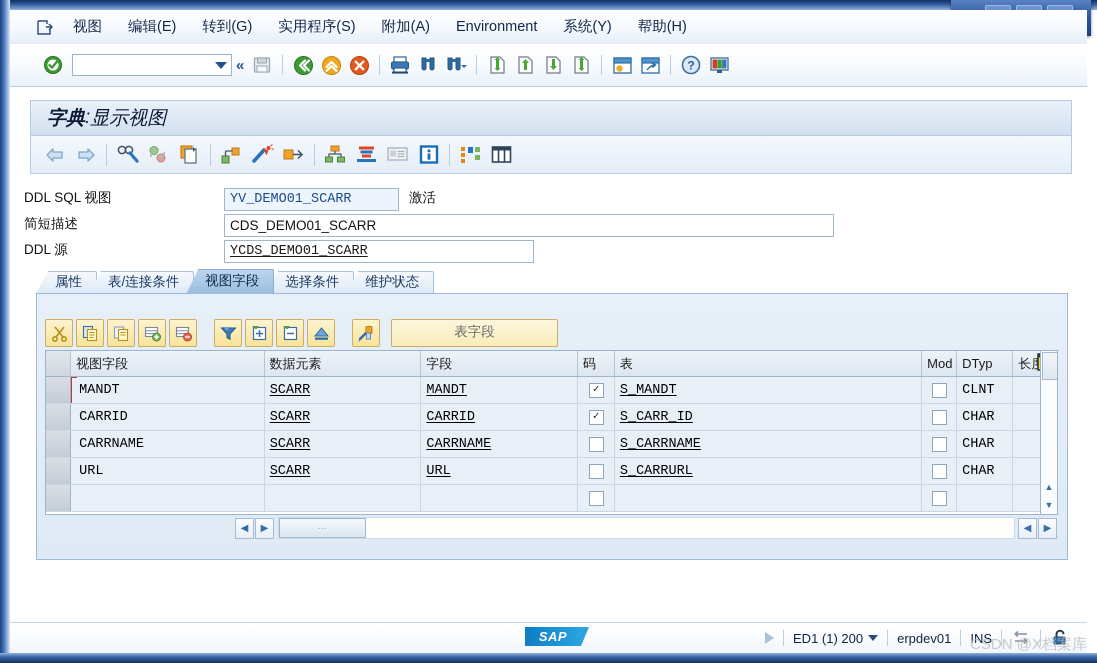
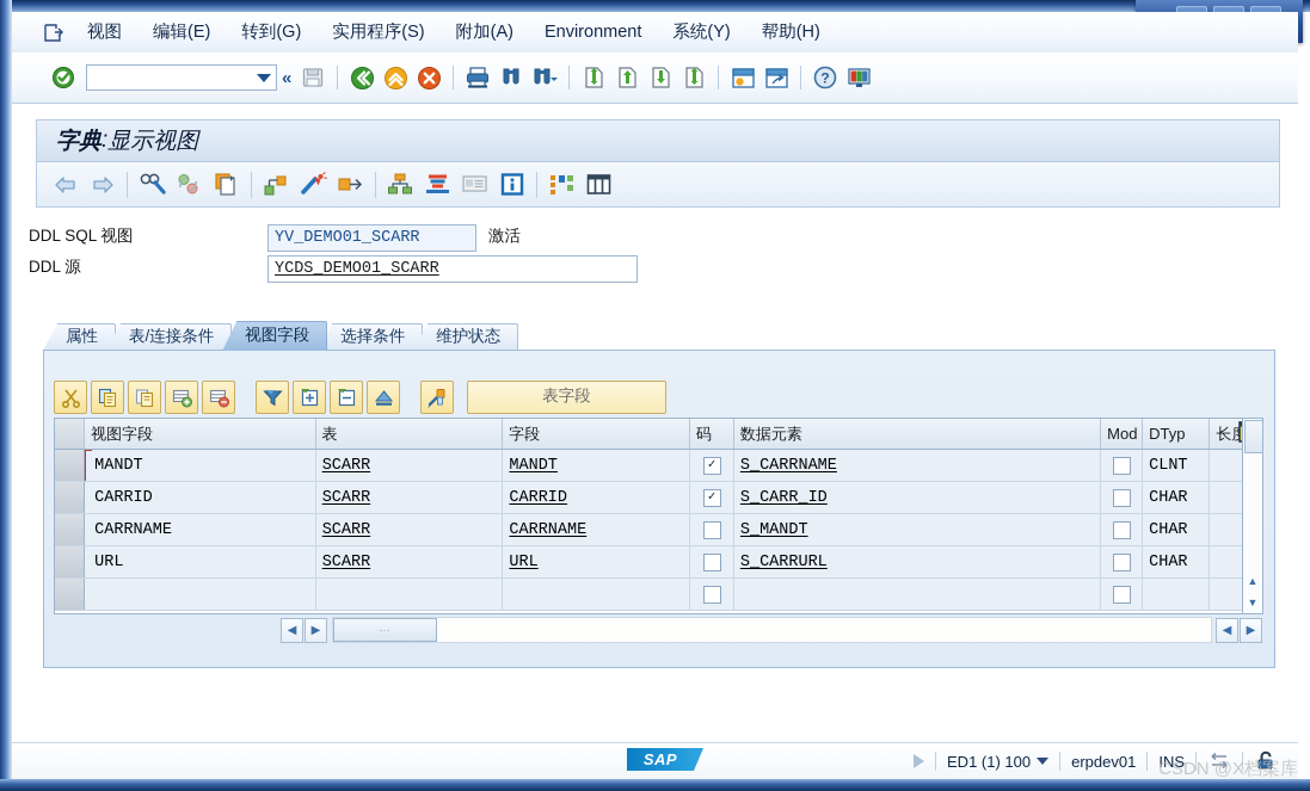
  视图
  编辑(E)
  转到(G)
  实用程序(S)
  附加(A)
  Environment
  系统(Y)
  帮助(H)
  «
  ?
  字典
  :
  显示视图
  DDL SQL 视图
  YV_DEMO01_SCARR
  激活
- 简短描述
- CDS_DEMO01_SCARR
  DDL 源
  YCDS_DEMO01_SCARR
  属性
  表/连接条件
  视图字段
  选择条件
  维护状态
  表字段
  视图字段
- 数据元素
+ 表
  字段
  码
- 表
+ 数据元素
  Mod
  DTyp
  MANDT
  SCARR
  MANDT
  ✓
- S_MANDT
+ S_CARRNAME
  CLNT
  CARRID
  SCARR
  CARRID
  ✓
  S_CARR_ID
  CHAR
  CARRNAME
  SCARR
  CARRNAME
- S_CARRNAME
+ S_MANDT
  CHAR
  URL
  SCARR
  URL
  S_CARRURL
  CHAR
  ▲
  ▼
  ◀
  ▶
  ⋯
  ◀
  ▶
  SAP
- ED1 (1) 200
+ ED1 (1) 100
  erpdev01
  INS
  CSDN @X档案库
